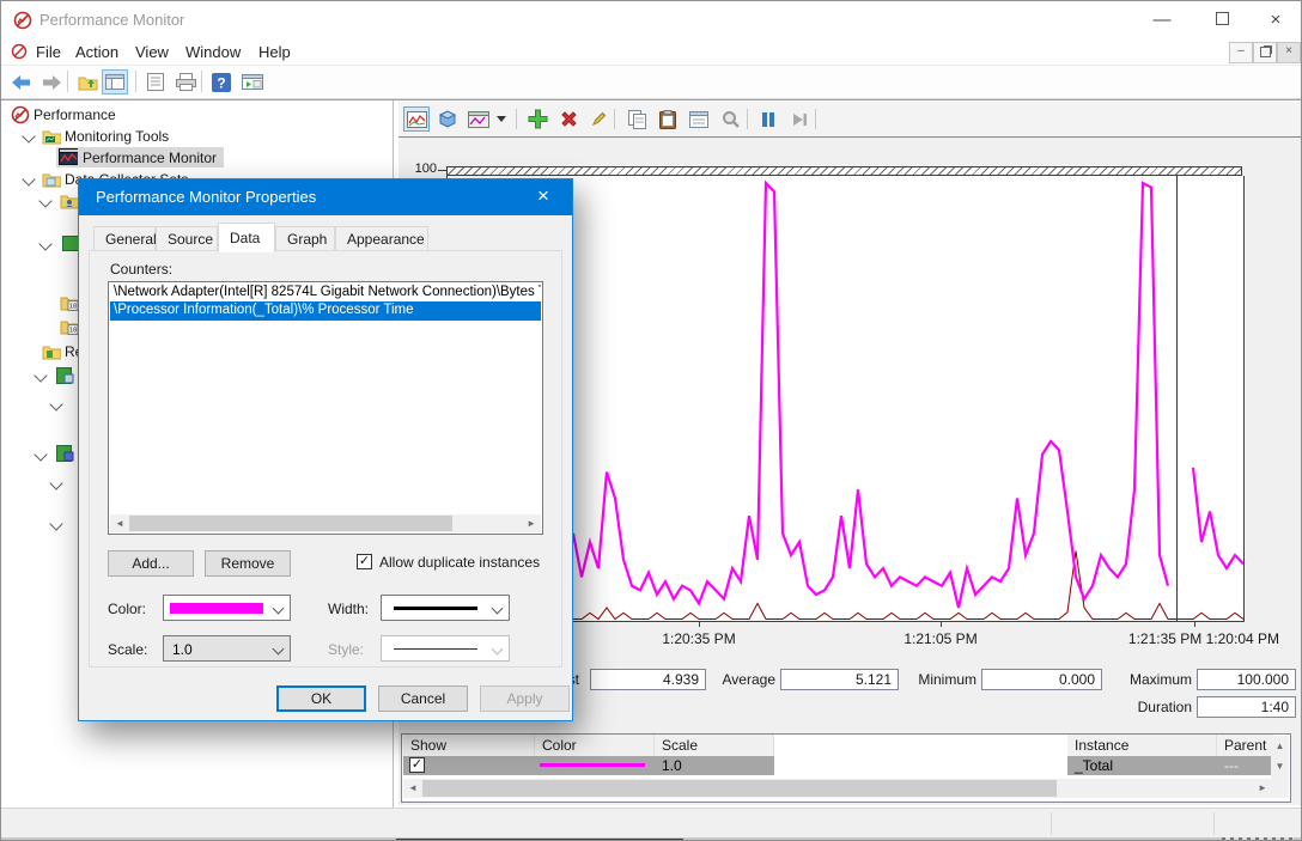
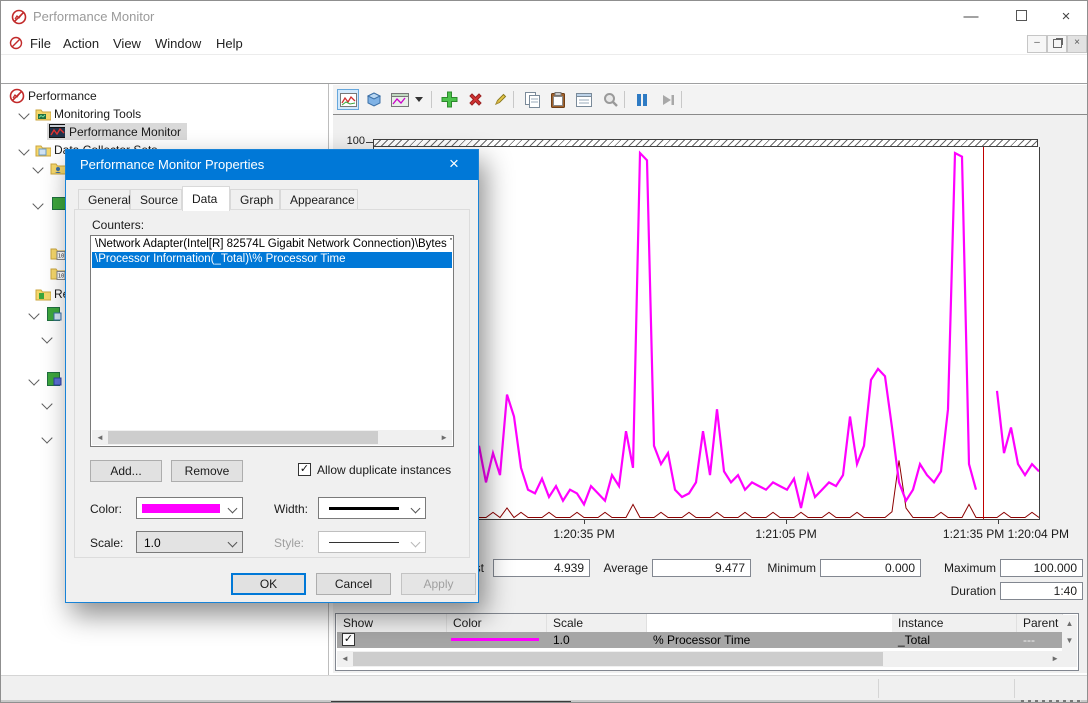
  Performance Monitor
  —
  ×
  File
  Action
  View
  Window
  Help
  –
  ×
- ?
  Performance
  Monitoring Tools
  Performance Monitor
  100
  1:20:35 PM
  1:21:05 PM
  1:21:35 PM 1:20:04 PM
  4.939
  Average
- 5.121
+ 9.477
  Minimum
  0.000
  Maximum
  100.000
  Duration
  1:40
  Show
  Color
  Scale
  Instance
  Parent
  ✓
  1.0
+ % Processor Time
  _Total
  ---
  ◄
  ►
  ▲
  ▼
  Performance Monitor Properties
  ×
  Genera
  Source
  Data
  Graph
  Appearance
  Counters:
  \Network Adapter(Intel[R] 82574L Gigabit Network Connection)\Bytes
  \Processor Information(_Total)\% Processor Time
  ◄
  ►
  Add...
  Remove
  ✓
  Allow duplicate instances
  Color:
  Width:
  Scale:
  1.0
  Style:
  OK
  Cancel
  Apply
